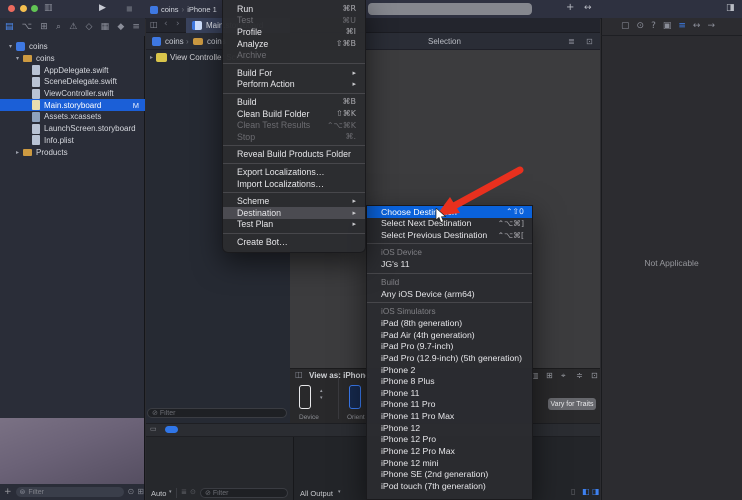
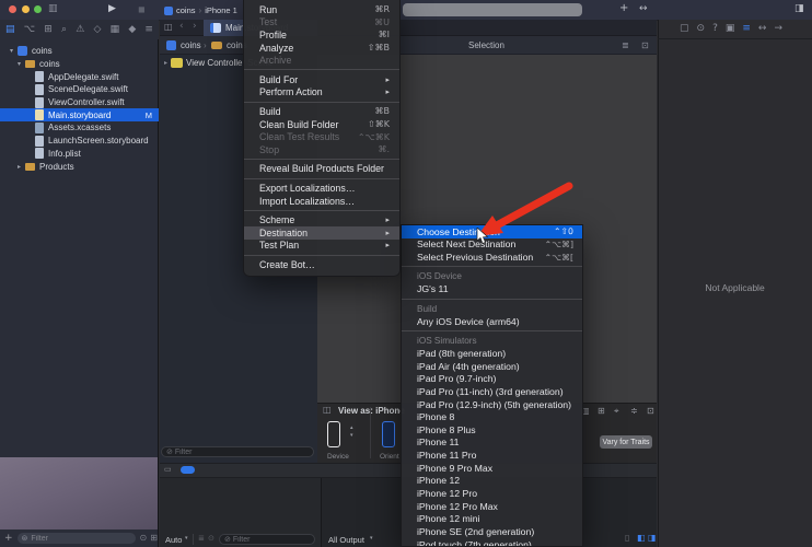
  ▥
  ▶
  ◼
  coins
  ›
  iPhone 1
  +
  ↔
  ◨
  ▤
  ⌥
  ⊞
  ⌕
  ⚠
  ◇
  ▦
  ◆
  ≡
  coins
  coins
  AppDelegate.swift
  SceneDelegate.swift
  ViewController.swift
  Main.storyboard
  M
  Assets.xcassets
  LaunchScreen.storyboard
  Info.plist
  Products
  +
  ⊜
  Filter
  ⊙
  ⊞
  ◫
  ‹
  ›
  coins
  ›
  coin
  Selection
  ≣
  ⊡
  ⊘
  Filter
  ◫
  View as: iPhon
  ▥
  ⊞
  ⌖
  ≑
  ⊡
  ▭
  Auto
  ≣
  ⊙
  ⊘
  Filter
  All Output
  ▯
  ◧
  ◨
  ▢
  ⊙
  ?
  ▣
  ≡
  ↔
  →
  Not Applicable
  Run
  ⌘R
  Test
  ⌘U
  Profile
  ⌘I
  Analyze
  ⇧⌘B
  Archive
  Build For
  ▸
  Perform Action
  ▸
  Build
  ⌘B
  Clean Build Folder
  ⇧⌘K
  Clean Test Results
  ⌃⌥⌘K
  Stop
  ⌘.
  Reveal Build Products Folder
  Export Localizations…
  Import Localizations…
  Scheme
  ▸
  Destination
  ▸
  Test Plan
  ▸
  Create Bot…
  Choose Destin
  ⌃⇧0
  Select Next Destination
  ⌃⌥⌘]
  Select Previous Destination
  ⌃⌥⌘[
  iOS Device
  JG's 11
  Build
  Any iOS Device (arm64)
  iOS Simulators
  iPad (8th generation)
  iPad Air (4th generation)
  iPad Pro (9.7-inch)
+ iPad Pro (11-inch) (3rd generation)
  iPad Pro (12.9-inch) (5th generation)
- iPhone 2
+ iPhone 8
  iPhone 8 Plus
  iPhone 11
  iPhone 11 Pro
- iPhone 11 Pro Max
+ iPhone 9 Pro Max
  iPhone 12
  iPhone 12 Pro
  iPhone 12 Pro Max
  iPhone 12 mini
  iPhone SE (2nd generation)
  iPod touch (7th generation)
